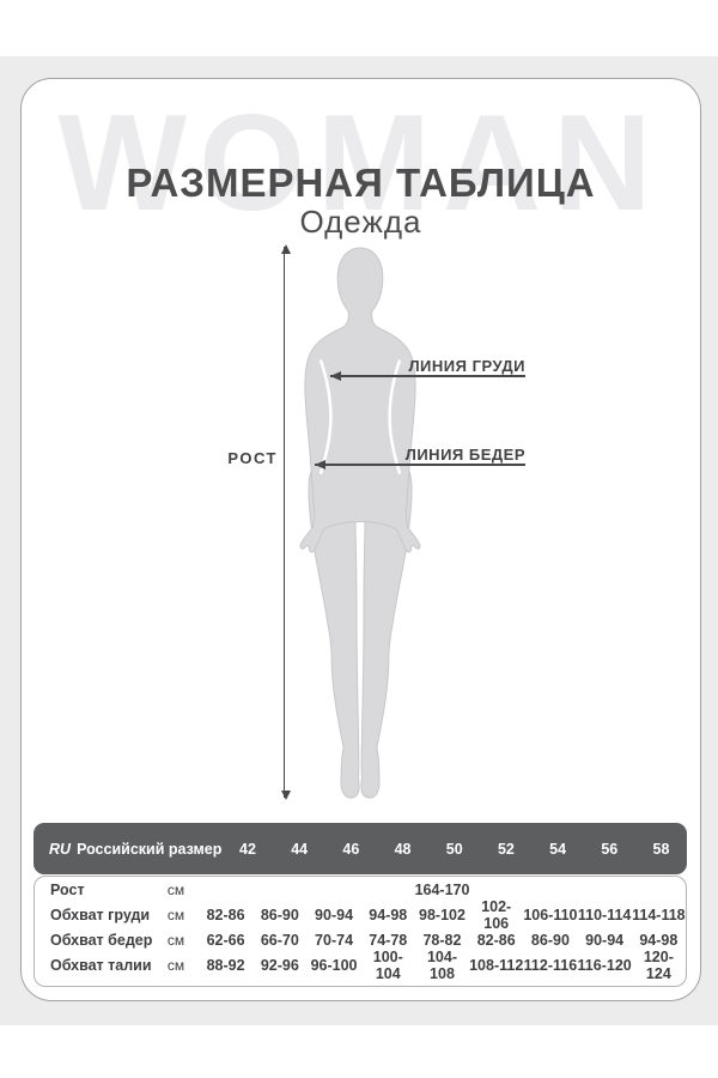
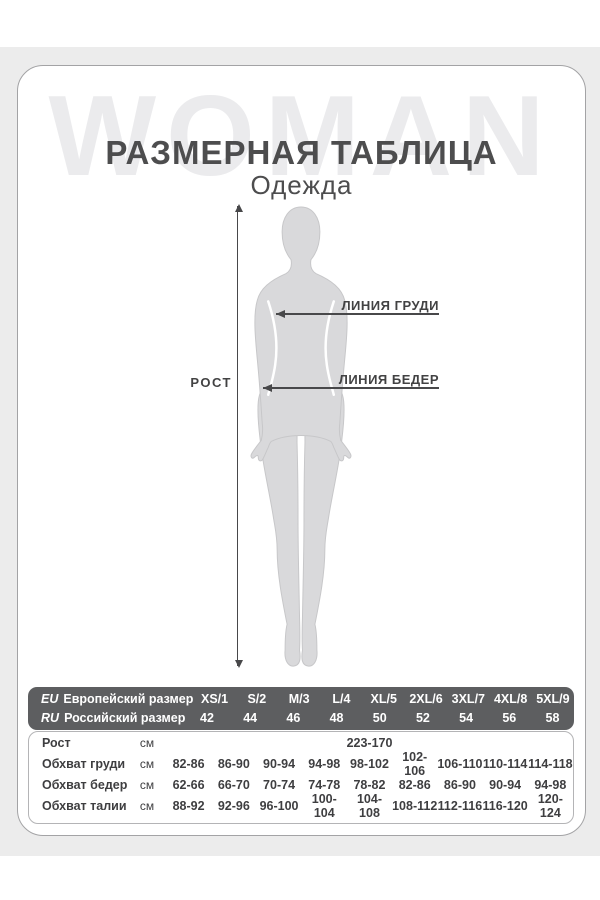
  WOMAN
  РАЗМЕРНАЯ ТАБЛИЦА
  Одежда
  РОСТ
  ЛИНИЯ ГРУДИ
  ЛИНИЯ БЕДЕР
+ EU Европейский размер
+ XS/1
+ S/2
+ M/3
+ L/4
+ XL/5
+ 2XL/6
+ 3XL/7
+ 4XL/8
+ 5XL/9
  RU Российский размер
  42
  44
  46
  48
  50
  52
  54
  56
  58
  Рост
  см
- 164-170
+ 223-170
  Обхват груди
  см
  82-86
  86-90
  90-94
  94-98
  98-102
  102-106
  106-110
  110-114
  114-118
  Обхват бедер
  см
  62-66
  66-70
  70-74
  74-78
  78-82
  82-86
  86-90
  90-94
  94-98
  Обхват талии
  см
  88-92
  92-96
  96-100
  100-104
  104-108
  108-112
  112-116
  116-120
  120-124
